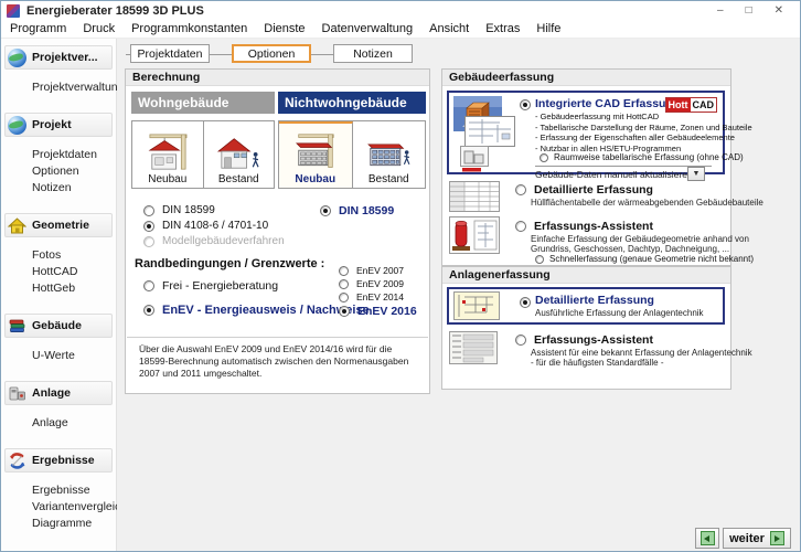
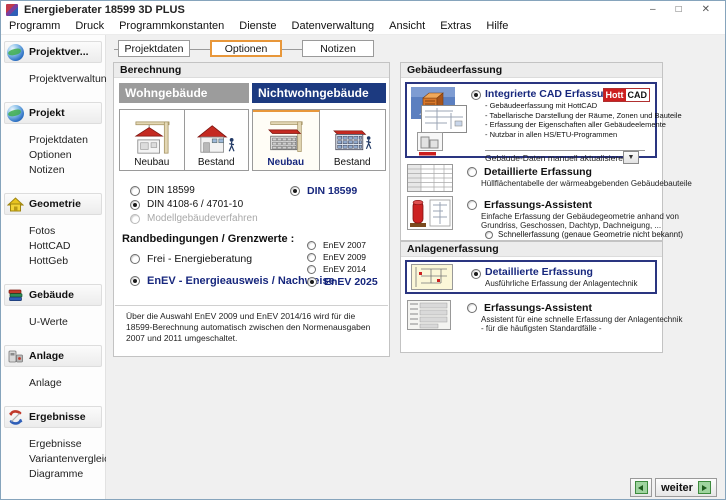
  Energieberater 18599 3D PLUS
  –
  □
  ✕
  Programm
  Druck
  Programmkonstanten
  Dienste
  Datenverwaltung
  Ansicht
  Extras
  Hilfe
  Projektver...
  Projektverwaltun
  Projekt
  Projektdaten
  Optionen
  Notizen
  Geometrie
  Fotos
  HottCAD
  HottGeb
  Gebäude
  U-Werte
  Anlage
  Anlage
  Ergebnisse
  Ergebnisse
  Variantenverglei
  Diagramme
  Projektdaten
  Optionen
  Notizen
  Berechnung
  Wohngebäude
  Nichtwohngebäude
  Neubau
  Bestand
  Neubau
  Bestand
  DIN 18599
  DIN 4108-6 / 4701-10
  Modellgebäudeverfahren
  DIN 18599
  Randbedingungen / Grenzwerte :
  Frei - Energieberatung
  EnEV - Energieausweis / Nachise
  EnEV 2007
  EnEV 2009
  EnEV 2014
- EnEV 2016
+ EnEV 2025
  Über die Auswahl EnEV 2009 und EnEV 2014/16 wird für die 18599-Berechnung automatisch zwischen den Normenausgaben 2007 und 2011 umgeschaltet.
  Gebäudeerfassung
  Integrierte CAD Erfassu
  Hott
  CAD
  - Gebäudeerfassung mit HottCAD
  - Tabellarische Darstellung der Räume, Zonen und Bauteile
  - Erfassung der Eigenschaften aller Gebäudeelemente
  - Nutzbar in allen HS/ETU-Programmen
- Raumweise tabellarische Erfassung (ohne CAD)
  Gebäude-Daten manuell aktualisiere
  Detaillierte Erfassung
  Hüllflächentabelle der wärmeabgebenden Gebäudebauteile
  Erfassungs-Assistent
  Einfache Erfassung der Gebäudegeometrie anhand von
  Grundriss, Geschossen, Dachtyp, Dachneigung, ...
  Schnellerfassung (genaue Geometrie nicht bekannt)
  Anlagenerfassung
  Detaillierte Erfassung
  Ausführliche Erfassung der Anlagentechnik
  Erfassungs-Assistent
- Assistent für eine bekannt Erfassung der Anlagentechnik
+ Assistent für eine schnelle Erfassung der Anlagentechnik
  - für die häufigsten Standardfälle -
  weiter
